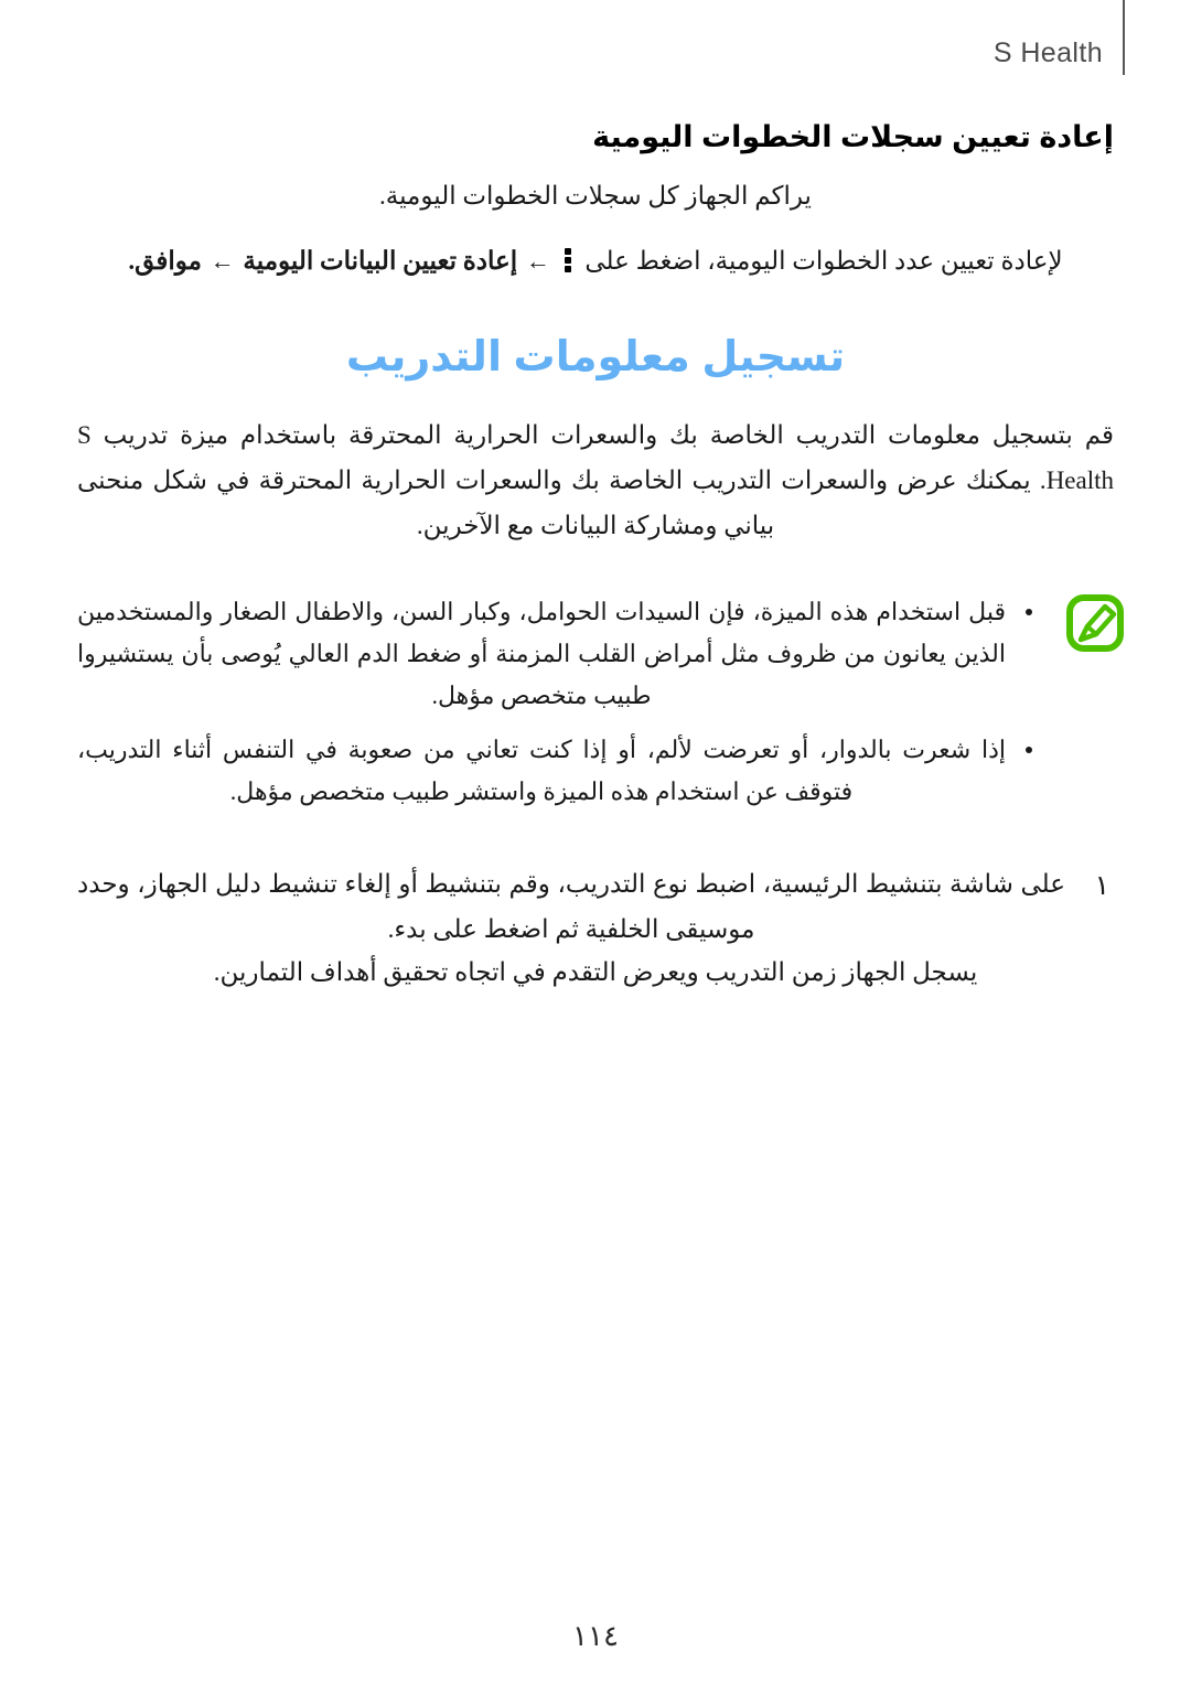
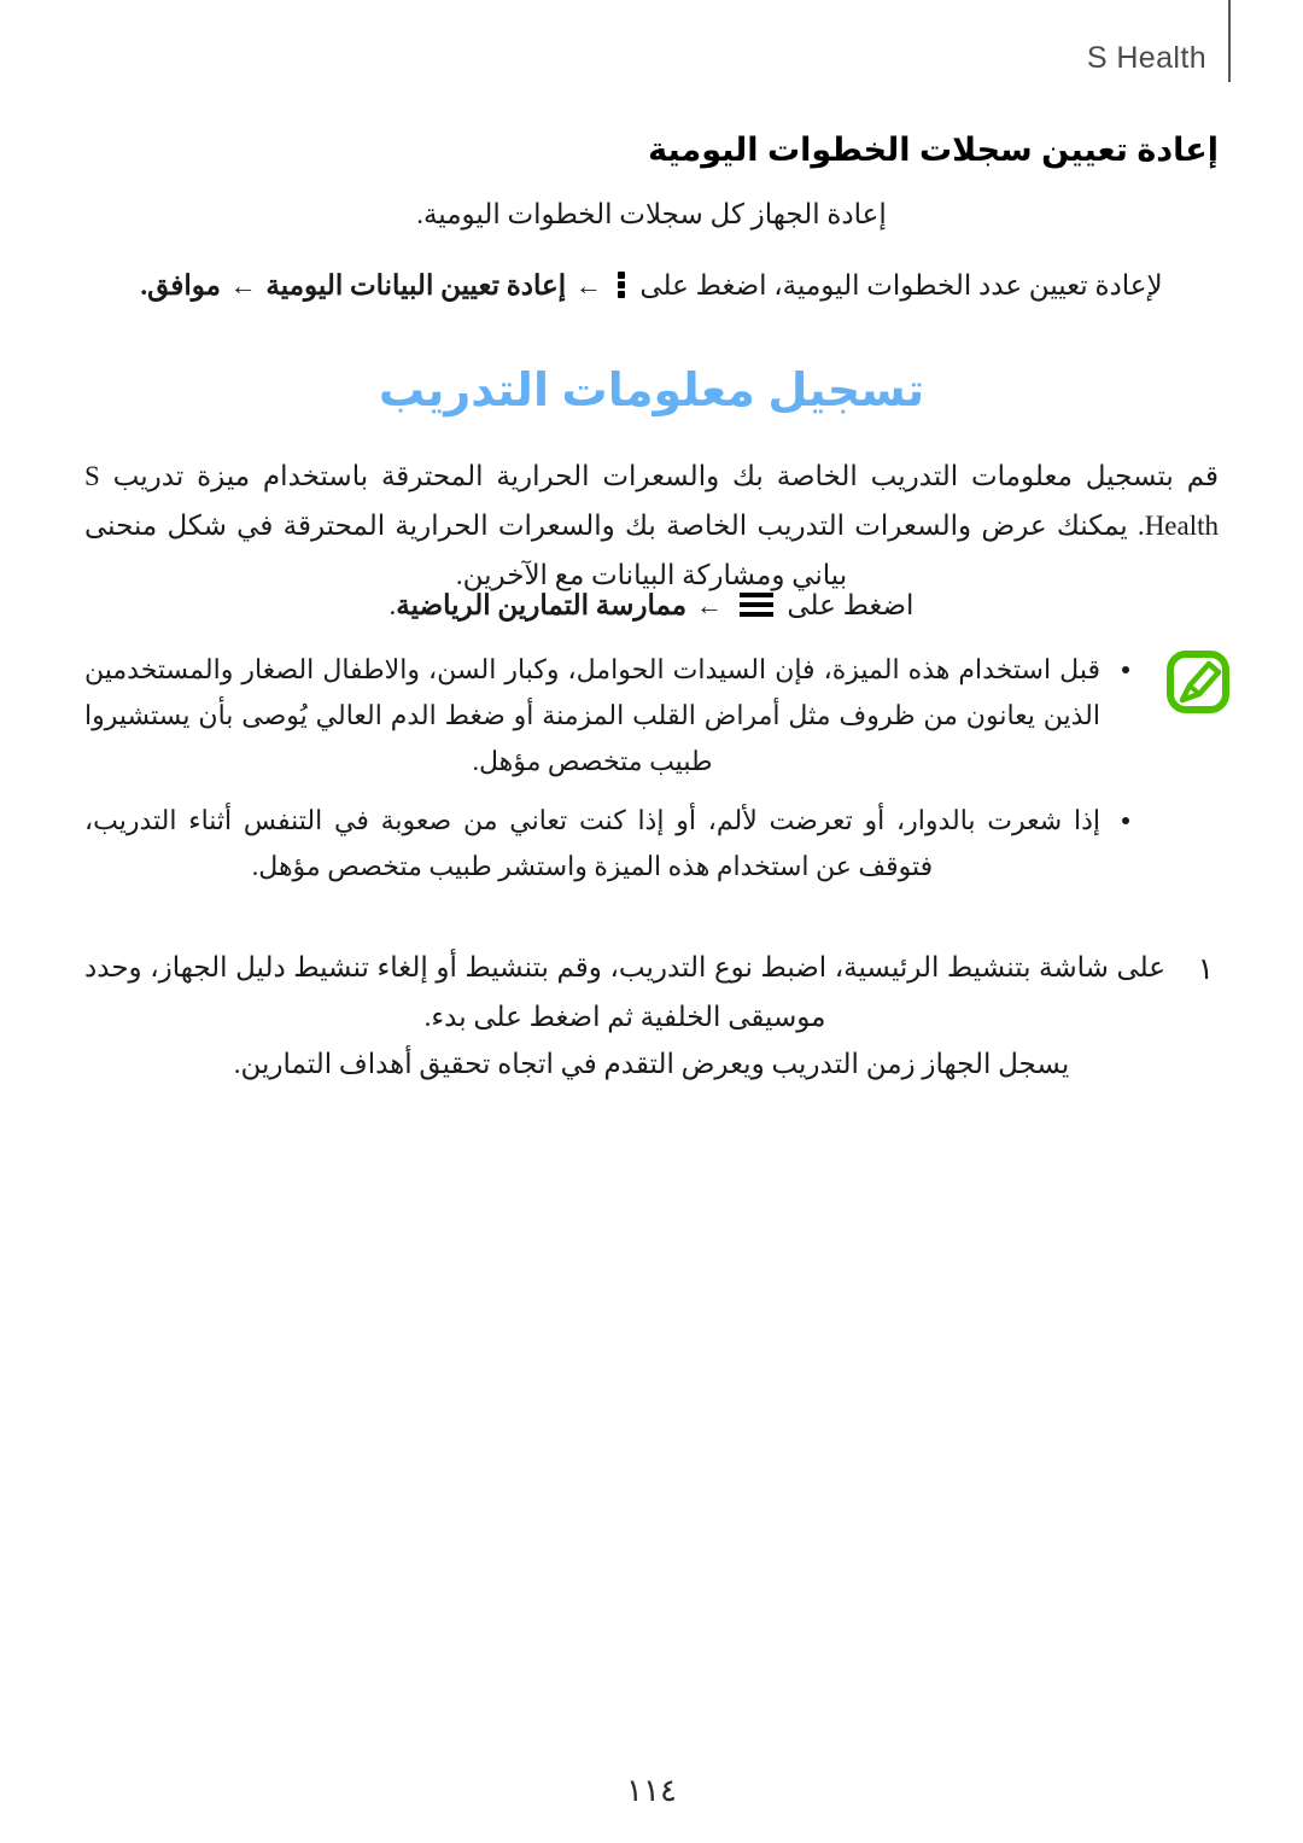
  S Health
  إعادة تعيين سجلات الخطوات اليومية
- يراكم الجهاز كل سجلات الخطوات اليومية.
+ إعادة الجهاز كل سجلات الخطوات اليومية.
  لإعادة تعيين عدد الخطوات اليومية، اضغط على ← إعادة تعيين البيانات اليومية ← موافق.
  تسجيل معلومات التدريب
  قم بتسجيل معلومات التدريب الخاصة بك والسعرات الحرارية المحترقة باستخدام ميزة تدريب S Health. يمكنك عرض والسعرات التدريب الخاصة بك والسعرات الحرارية المحترقة في شكل منحنى بياني ومشاركة البيانات مع الآخرين.
+ اضغط على ← ممارسة التمارين الرياضية.
  قبل استخدام هذه الميزة، فإن السيدات الحوامل، وكبار السن، والاطفال الصغار والمستخدمين الذين يعانون من ظروف مثل أمراض القلب المزمنة أو ضغط الدم العالي يُوصى بأن يستشيروا طبيب متخصص مؤهل.
  إذا شعرت بالدوار، أو تعرضت لألم، أو إذا كنت تعاني من صعوبة في التنفس أثناء التدريب، فتوقف عن استخدام هذه الميزة واستشر طبيب متخصص مؤهل.
  ١
  على شاشة بتنشيط الرئيسية، اضبط نوع التدريب، وقم بتنشيط أو إلغاء تنشيط دليل الجهاز، وحدد موسيقى الخلفية ثم اضغط على بدء.
  يسجل الجهاز زمن التدريب ويعرض التقدم في اتجاه تحقيق أهداف التمارين.
  ١١٤
